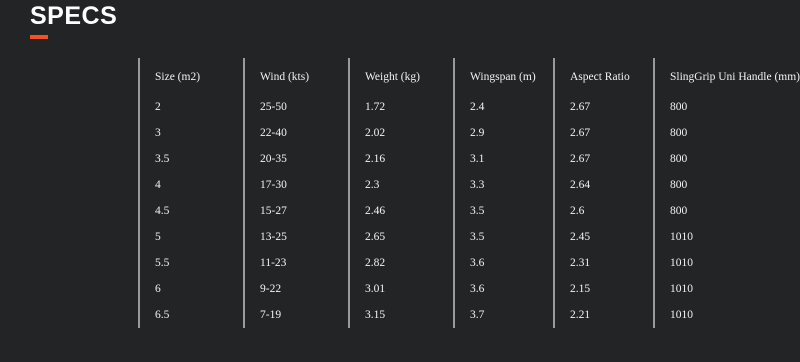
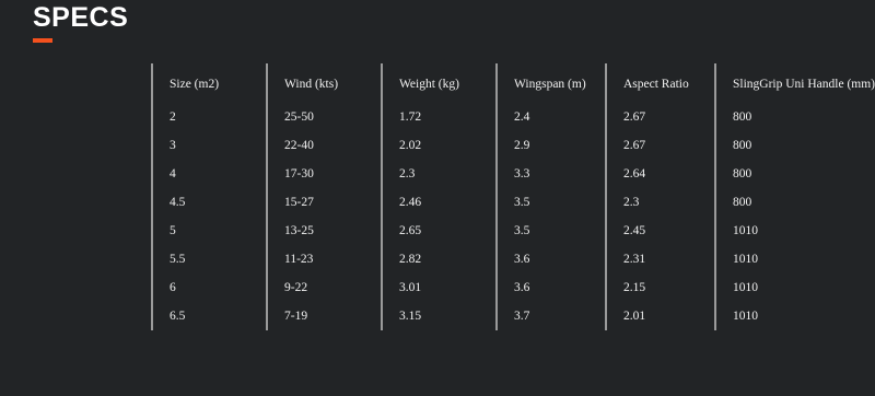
  SPECS
  Size (m2)	Wind (kts)	Weight (kg)	Wingspan (m)	Aspect Ratio	SlingGrip Uni Handle (mm)
  2	25-50	1.72	2.4	2.67	800
  3	22-40	2.02	2.9	2.67	800
- 3.5	20-35	2.16	3.1	2.67	800
  4	17-30	2.3	3.3	2.64	800
- 4.5	15-27	2.46	3.5	2.6	800
+ 4.5	15-27	2.46	3.5	2.3	800
  5	13-25	2.65	3.5	2.45	1010
  5.5	11-23	2.82	3.6	2.31	1010
  6	9-22	3.01	3.6	2.15	1010
- 6.5	7-19	3.15	3.7	2.21	1010
+ 6.5	7-19	3.15	3.7	2.01	1010
